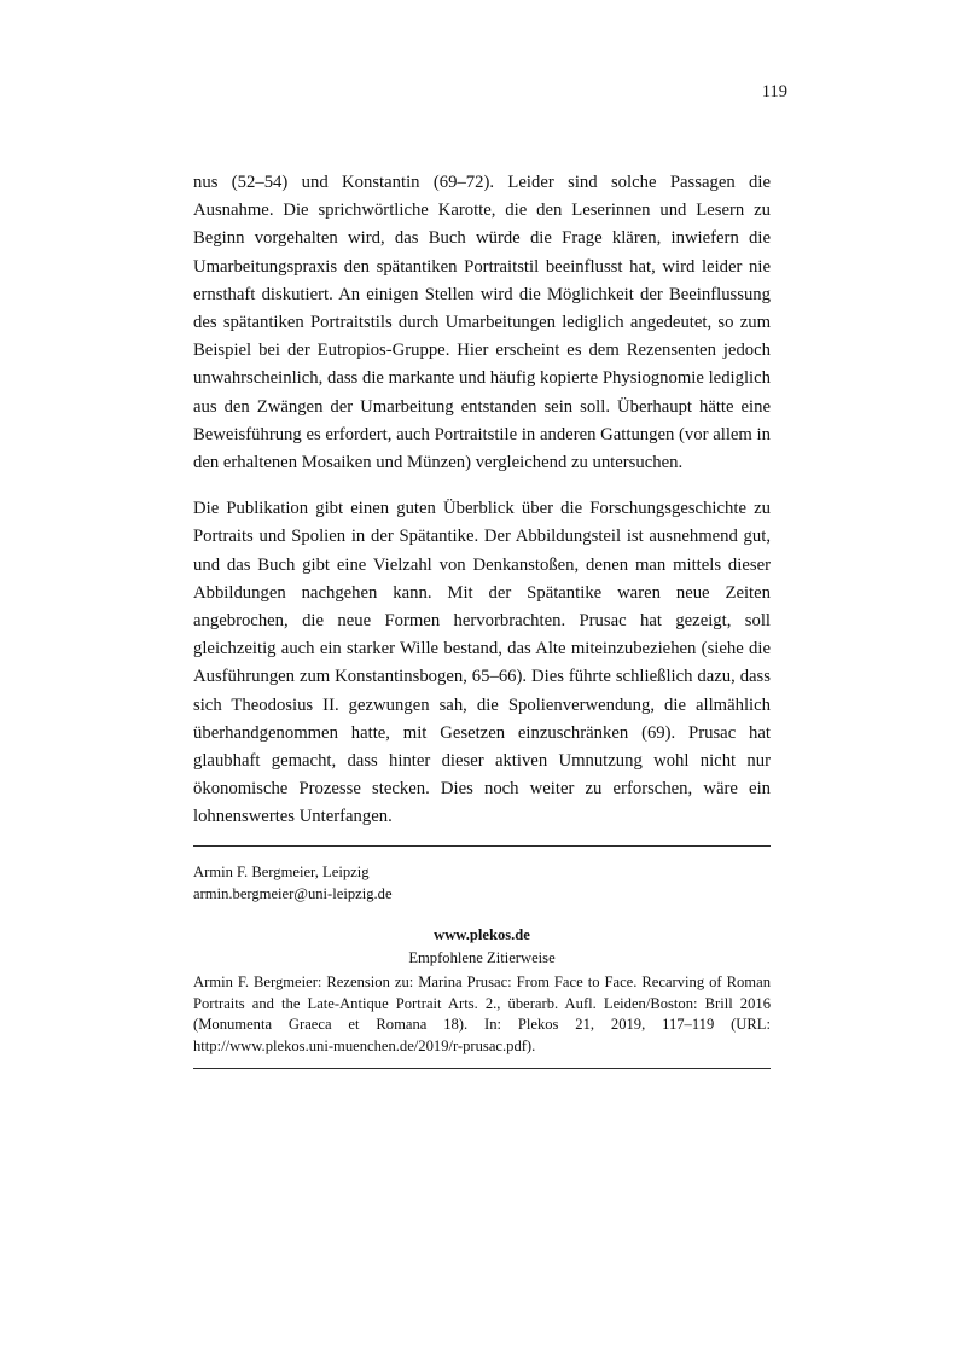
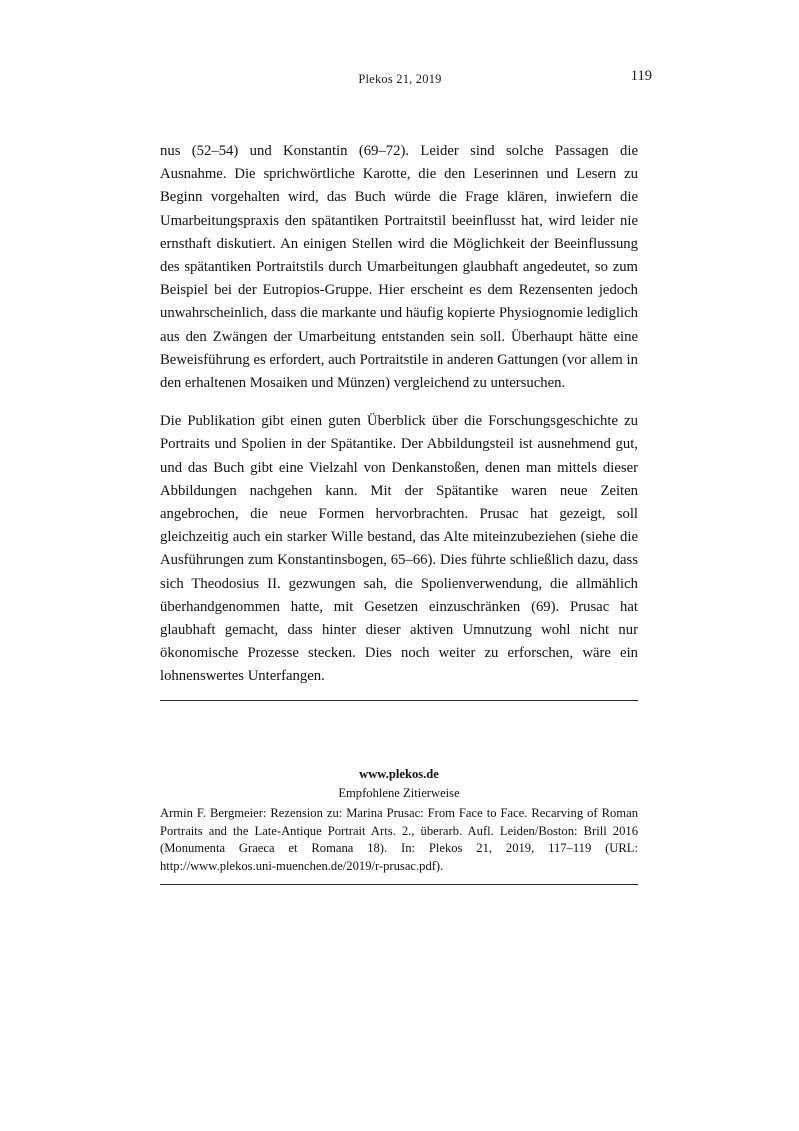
+ Plekos 21, 2019
  119
- nus (52–54) und Konstantin (69–72). Leider sind solche Passagen die Ausnahme. Die sprichwörtliche Karotte, die den Leserinnen und Lesern zu Beginn vorgehalten wird, das Buch würde die Frage klären, inwiefern die Umarbeitungspraxis den spätantiken Portraitstil beeinflusst hat, wird leider nie ernsthaft diskutiert. An einigen Stellen wird die Möglichkeit der Beeinflussung des spätantiken Portraitstils durch Umarbeitungen lediglich angedeutet, so zum Beispiel bei der Eutropios-Gruppe. Hier erscheint es dem Rezensenten jedoch unwahrscheinlich, dass die markante und häufig kopierte Physiognomie lediglich aus den Zwängen der Umarbeitung entstanden sein soll. Überhaupt hätte eine Beweisführung es erfordert, auch Portraitstile in anderen Gattungen (vor allem in den erhaltenen Mosaiken und Münzen) vergleichend zu untersuchen.
+ nus (52–54) und Konstantin (69–72). Leider sind solche Passagen die Ausnahme. Die sprichwörtliche Karotte, die den Leserinnen und Lesern zu Beginn vorgehalten wird, das Buch würde die Frage klären, inwiefern die Umarbeitungspraxis den spätantiken Portraitstil beeinflusst hat, wird leider nie ernsthaft diskutiert. An einigen Stellen wird die Möglichkeit der Beeinflussung des spätantiken Portraitstils durch Umarbeitungen glaubhaft angedeutet, so zum Beispiel bei der Eutropios-Gruppe. Hier erscheint es dem Rezensenten jedoch unwahrscheinlich, dass die markante und häufig kopierte Physiognomie lediglich aus den Zwängen der Umarbeitung entstanden sein soll. Überhaupt hätte eine Beweisführung es erfordert, auch Portraitstile in anderen Gattungen (vor allem in den erhaltenen Mosaiken und Münzen) vergleichend zu untersuchen.
  Die Publikation gibt einen guten Überblick über die Forschungsgeschichte zu Portraits und Spolien in der Spätantike. Der Abbildungsteil ist ausnehmend gut, und das Buch gibt eine Vielzahl von Denkanstoßen, denen man mittels dieser Abbildungen nachgehen kann. Mit der Spätantike waren neue Zeiten angebrochen, die neue Formen hervorbrachten. Prusac hat gezeigt, soll gleichzeitig auch ein starker Wille bestand, das Alte miteinzubeziehen (siehe die Ausführungen zum Konstantinsbogen, 65–66). Dies führte schließlich dazu, dass sich Theodosius II. gezwungen sah, die Spolienverwendung, die allmählich überhandgenommen hatte, mit Gesetzen einzuschränken (69). Prusac hat glaubhaft gemacht, dass hinter dieser aktiven Umnutzung wohl nicht nur ökonomische Prozesse stecken. Dies noch weiter zu erforschen, wäre ein lohnenswertes Unterfangen.
- Armin F. Bergmeier, Leipzig
- armin.bergmeier@uni-leipzig.de
  www.plekos.de
  Empfohlene Zitierweise
  Armin F. Bergmeier: Rezension zu: Marina Prusac: From Face to Face. Recarving of Roman Portraits and the Late-Antique Portrait Arts. 2., überarb. Aufl. Leiden/Boston: Brill 2016 (Monumenta Graeca et Romana 18). In: Plekos 21, 2019, 117–119 (URL: http://www.plekos.uni-muenchen.de/2019/r-prusac.pdf).
